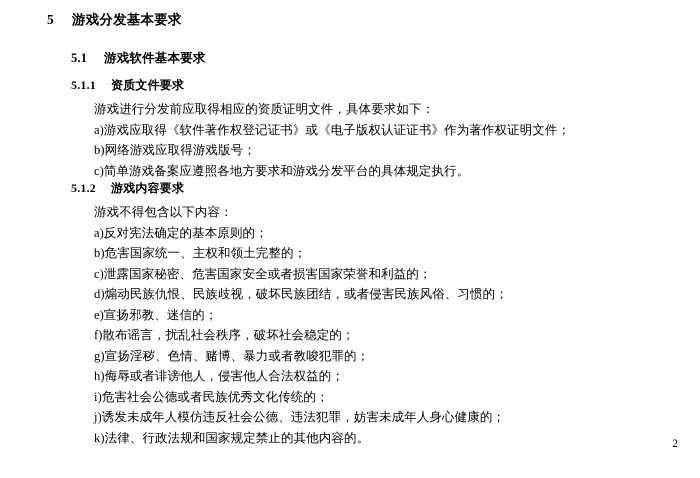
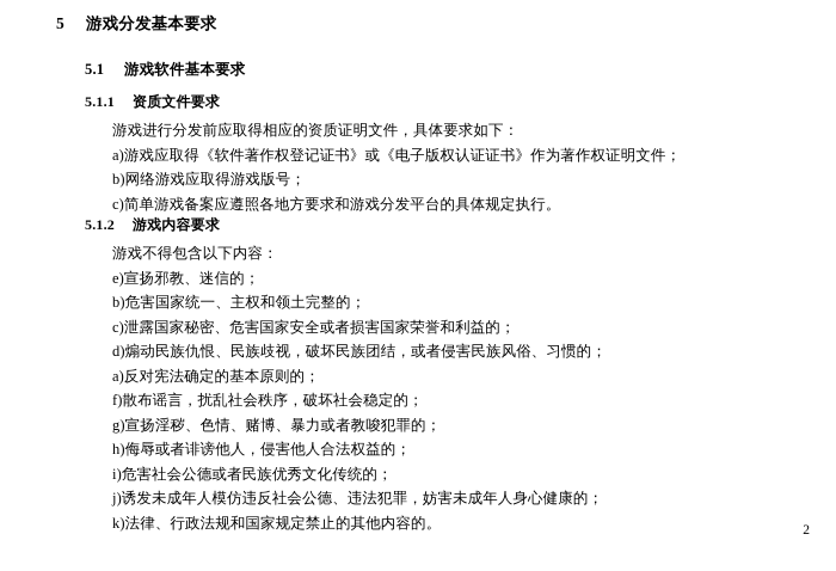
  5 游戏分发基本要求
  5.1 游戏软件基本要求
  5.1.1 资质文件要求
  游戏进行分发前应取得相应的资质证明文件，具体要求如下：
  a)游戏应取得《软件著作权登记证书》或《电子版权认证证书》作为著作权证明文件；
  b)网络游戏应取得游戏版号；
  c)简单游戏备案应遵照各地方要求和游戏分发平台的具体规定执行。
  5.1.2 游戏内容要求
  游戏不得包含以下内容：
- a)反对宪法确定的基本原则的；
+ e)宣扬邪教、迷信的；
  b)危害国家统一、主权和领土完整的；
  c)泄露国家秘密、危害国家安全或者损害国家荣誉和利益的；
  d)煽动民族仇恨、民族歧视，破坏民族团结，或者侵害民族风俗、习惯的；
- e)宣扬邪教、迷信的；
+ a)反对宪法确定的基本原则的；
  f)散布谣言，扰乱社会秩序，破坏社会稳定的；
  g)宣扬淫秽、色情、赌博、暴力或者教唆犯罪的；
  h)侮辱或者诽谤他人，侵害他人合法权益的；
  i)危害社会公德或者民族优秀文化传统的；
  j)诱发未成年人模仿违反社会公德、违法犯罪，妨害未成年人身心健康的；
  k)法律、行政法规和国家规定禁止的其他内容的。
  2
